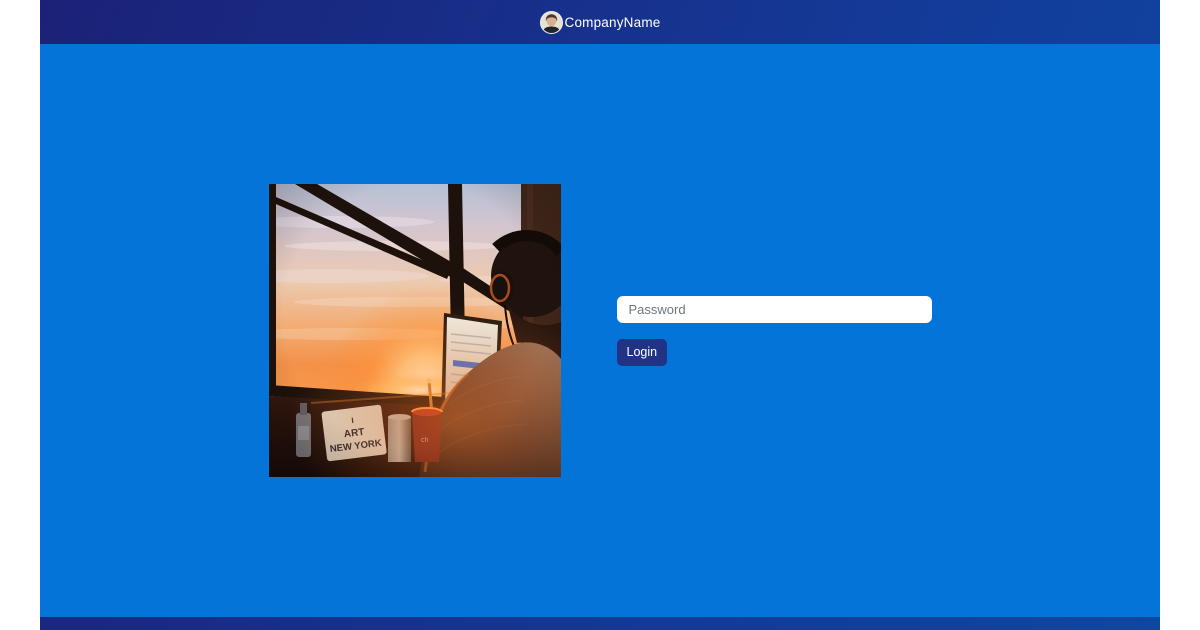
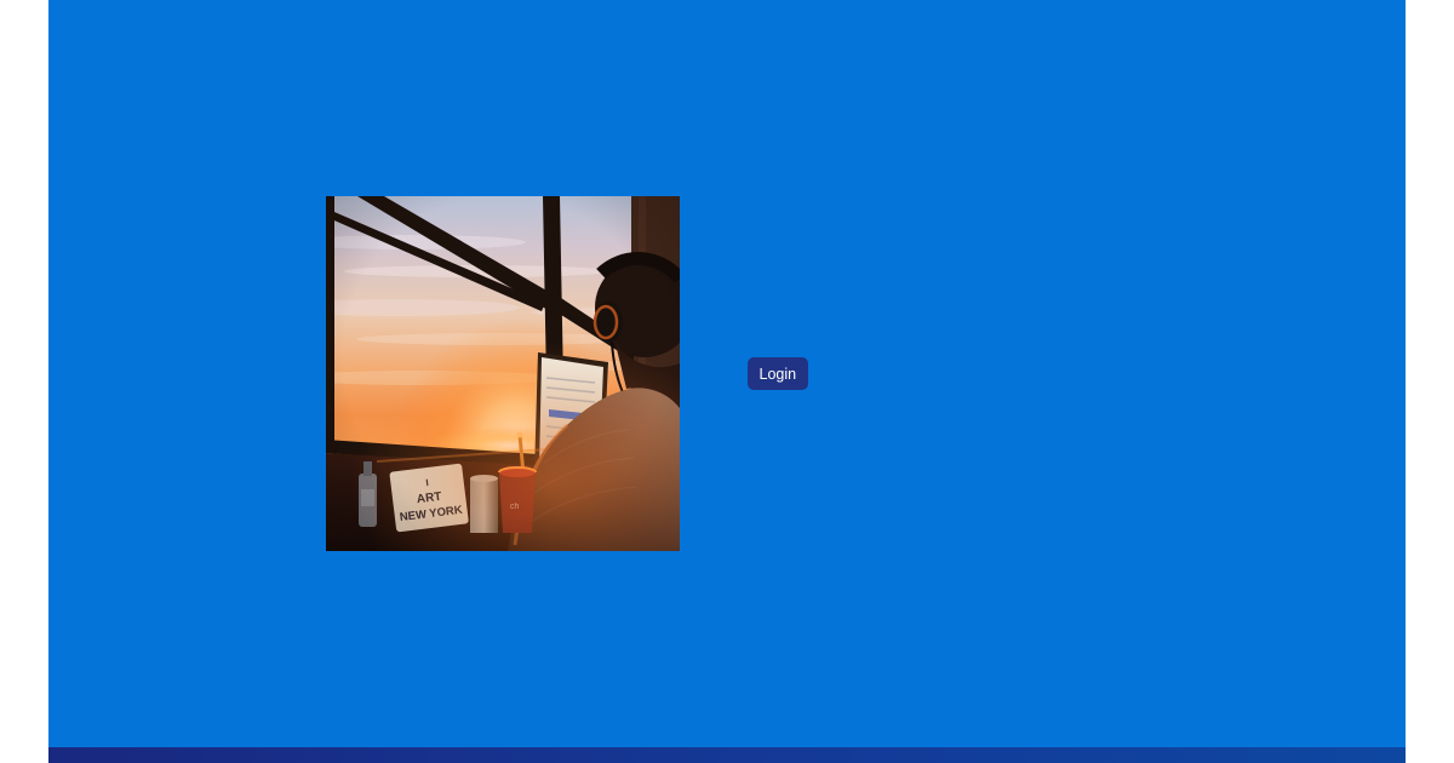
- CompanyName
- Password
  Login
